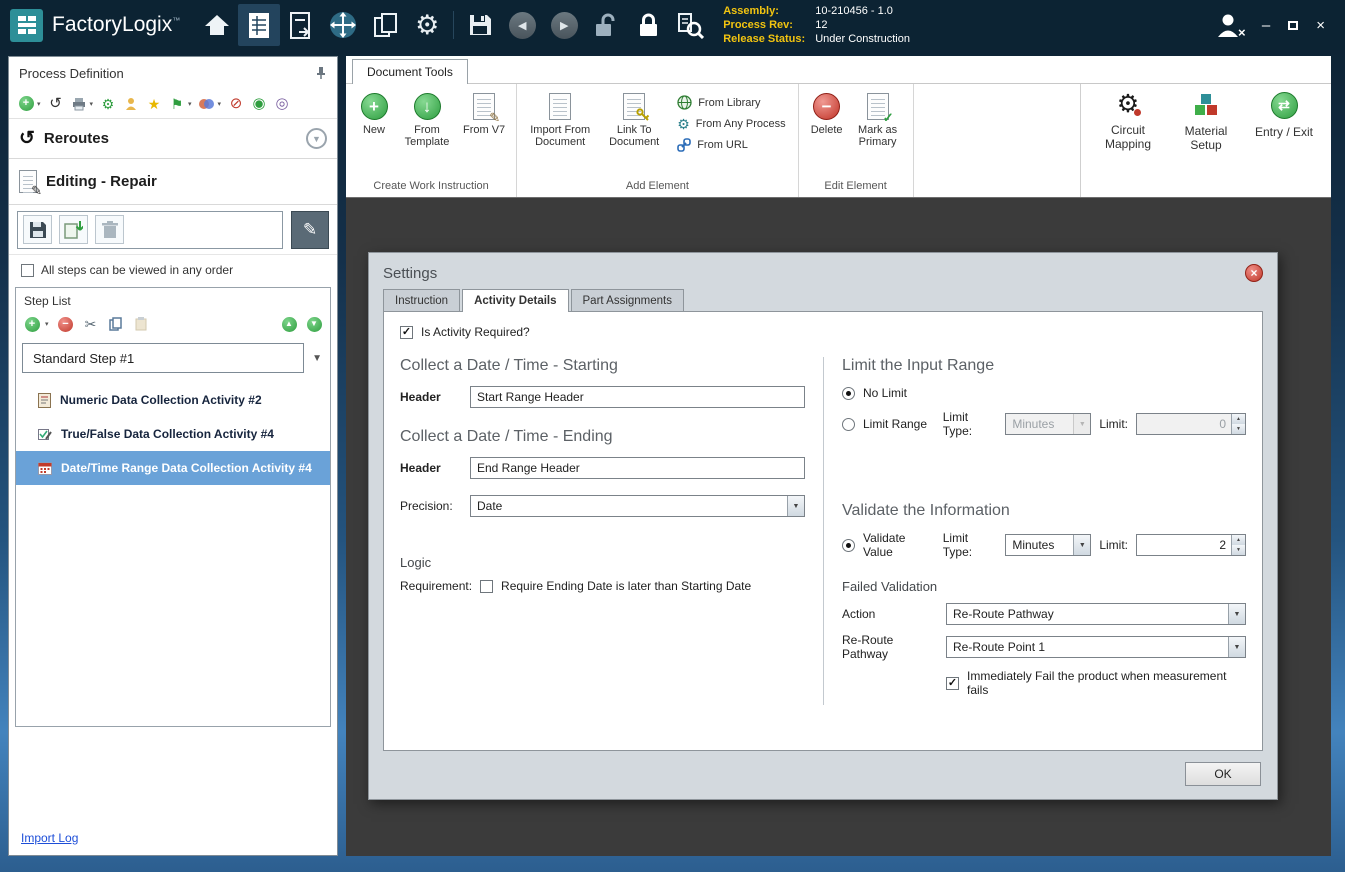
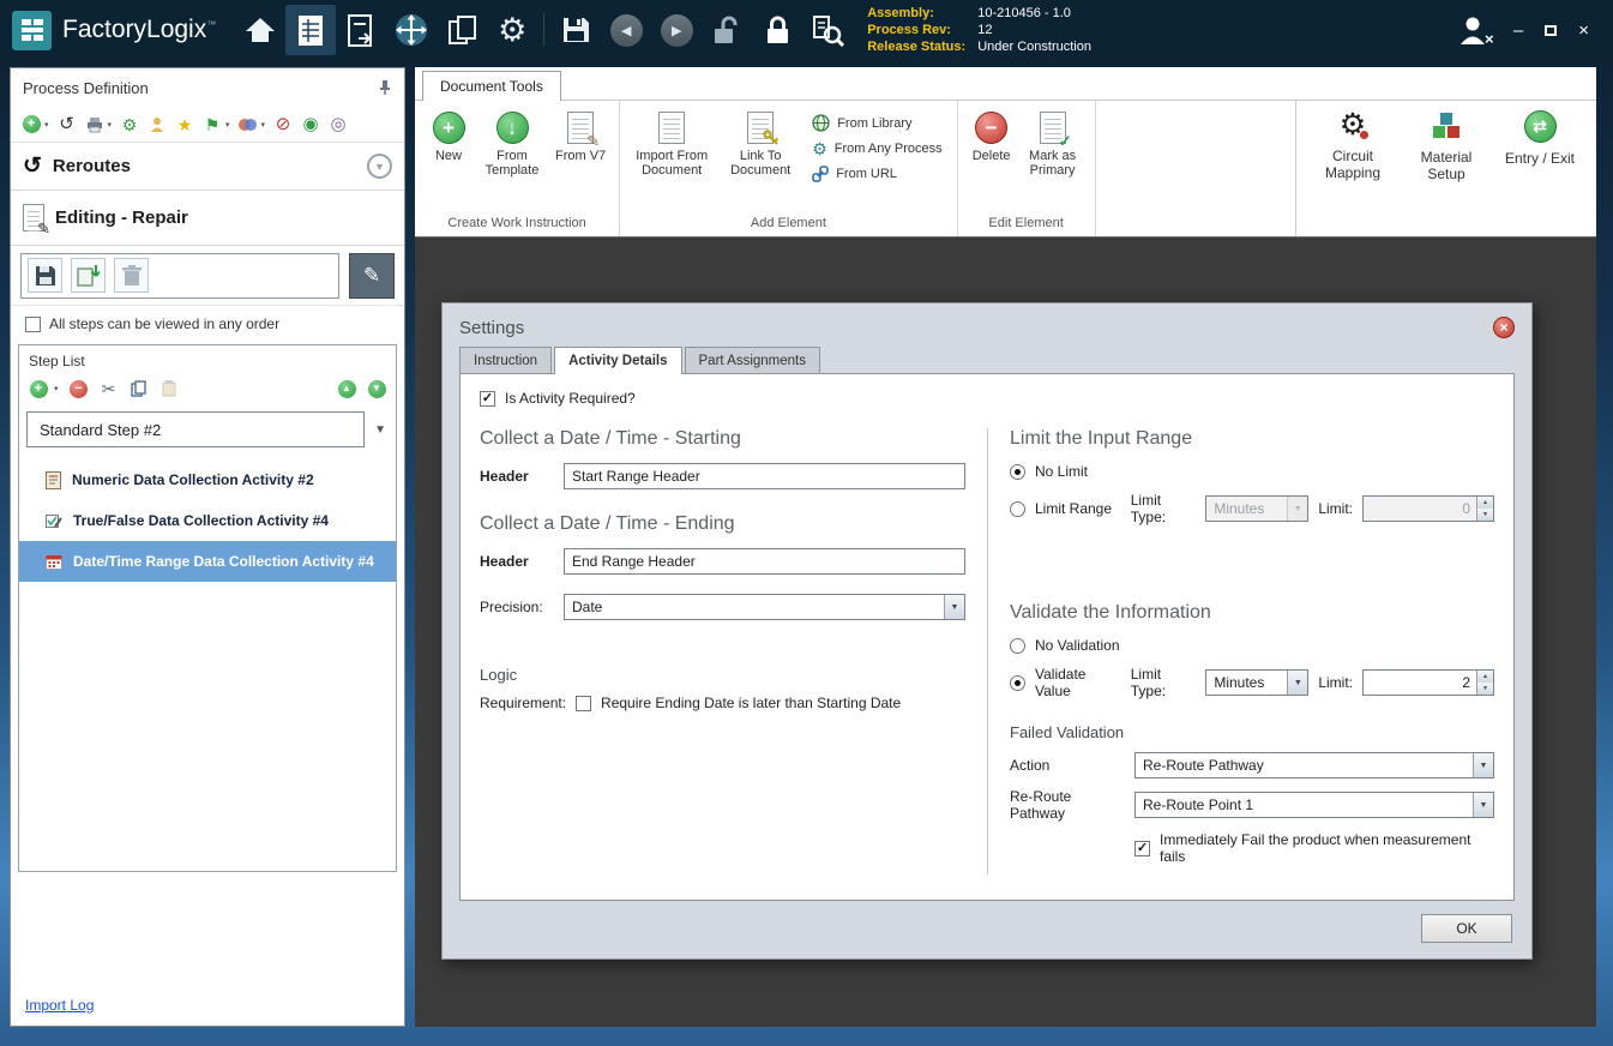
  FactoryLogix™
  ⚙
  ◀
  ▶
  Assembly:
  10-210456 - 1.0
  Process Rev:
  12
  Release Status:
  Under Construction
  ×
  –
  ×
  Process Definition
  +
  ↺
  ⚙
  ★
  ⚑
  ⊘
  ◉
  ◎
  ↺
  Reroutes
  ▼
  ✎
  Editing - Repair
  ✎
  All steps can be viewed in any order
  Step List
  +
  −
  ✂
  ▲
  ▼
- Standard Step #1
+ Standard Step #2
  ▼
  Numeric Data Collection Activity #2
  True/False Data Collection Activity #4
  Date/Time Range Data Collection Activity #4
  Import Log
  Document Tools
  +
  New
  ↓
  From Template
  ✎
  From V7
  Create Work Instruction
  Import From Document
  Link To Document
  From Library
  ⚙
  From Any Process
  From URL
  Add Element
  −
  Delete
  ✓
  Mark as Primary
  Edit Element
  ⚙
  Circuit Mapping
  Material Setup
  ⇄
  Entry / Exit
  Settings
  ×
  Instruction
  Activity Details
  Part Assignments
  Is Activity Required?
  Collect a Date / Time - Starting
  Header
  Start Range Header
  Collect a Date / Time - Ending
  Header
  End Range Header
  Precision:
  Date
  Logic
  Requirement:
  Require Ending Date is later than Starting Date
  Limit the Input Range
  No Limit
  Limit Range
  Limit Type:
  Minutes
  Limit:
  0
  Validate the Information
+ No Validation
  Validate Value
  Limit Type:
  Minutes
  Limit:
  2
  Failed Validation
  Action
  Re-Route Pathway
  Re-Route Pathway
  Re-Route Point 1
  Immediately Fail the product when measurement fails
  OK
